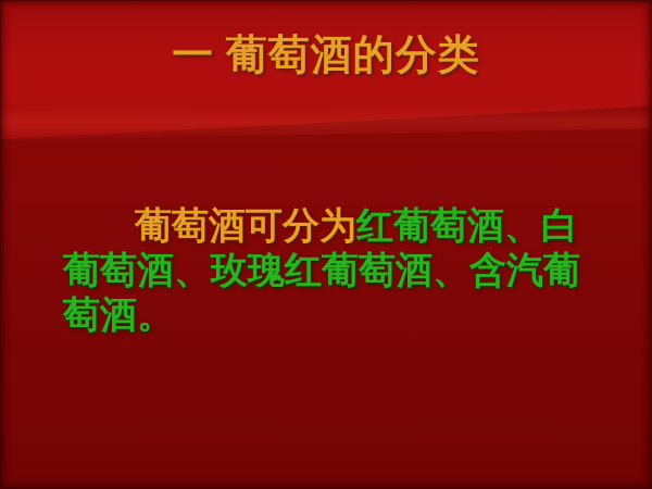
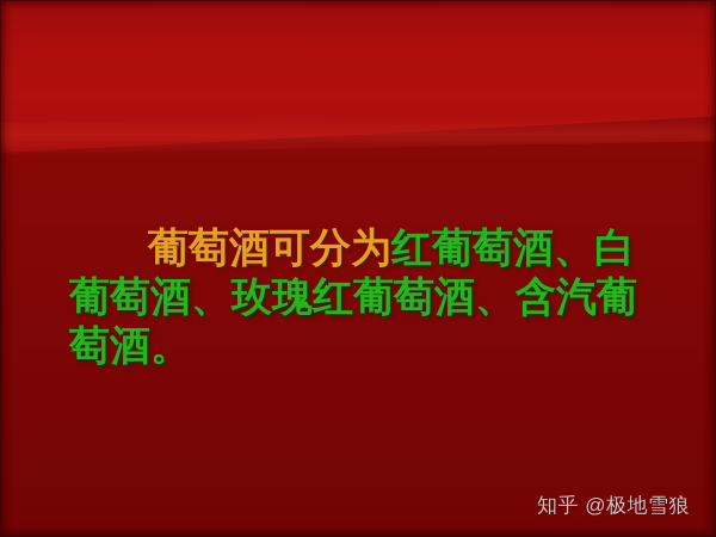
- 一 葡萄酒的分类
  葡萄酒可分为红葡萄酒、白葡萄酒、玫瑰红葡萄酒、含汽葡萄酒。
+ 知乎 @极地雪狼
